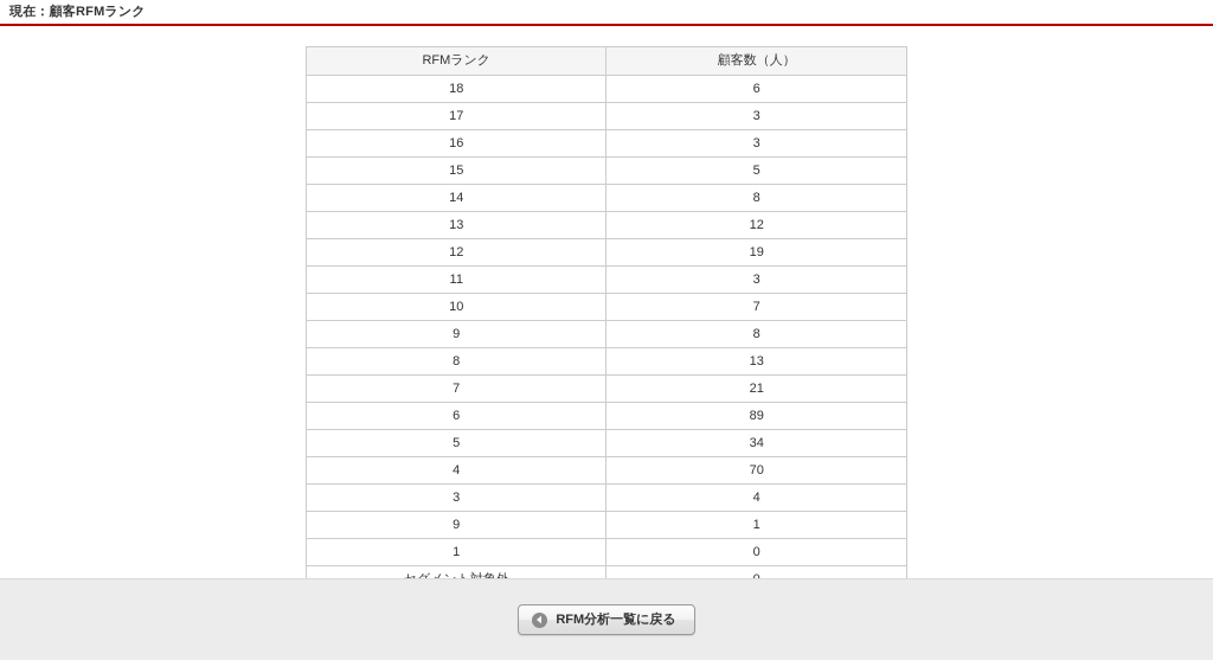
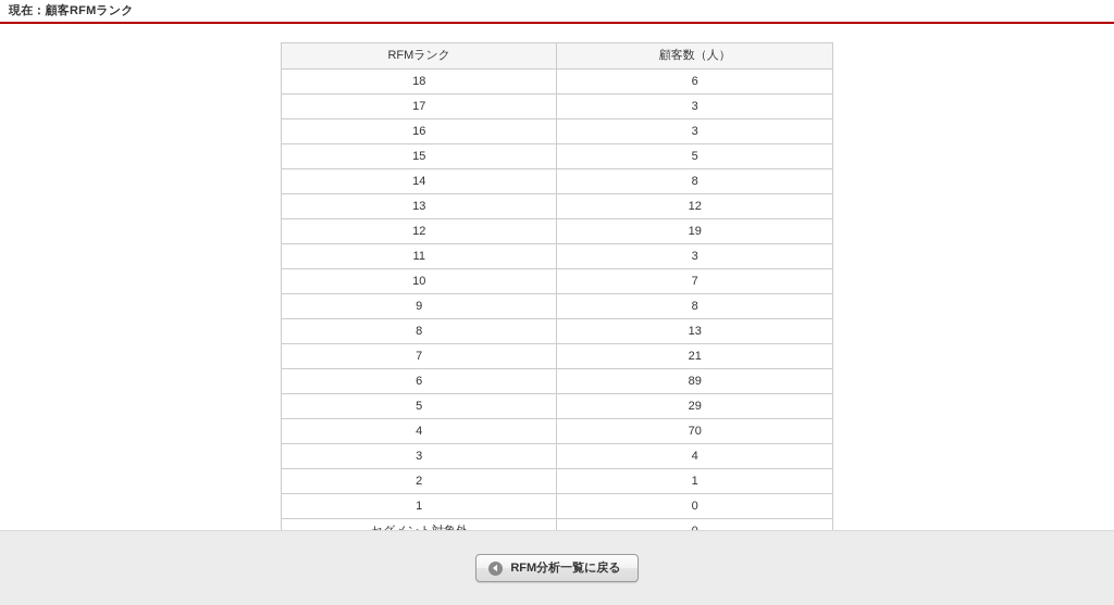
  現在：顧客RFMランク
  RFMランク	顧客数（人）
  18	6
  17	3
  16	3
  15	5
  14	8
  13	12
  12	19
  11	3
  10	7
  9	8
  8	13
  7	21
  6	89
- 5	34
+ 5	29
  4	70
  3	4
- 9	1
+ 2	1
  1	0
  RFM分析一覧に戻る
